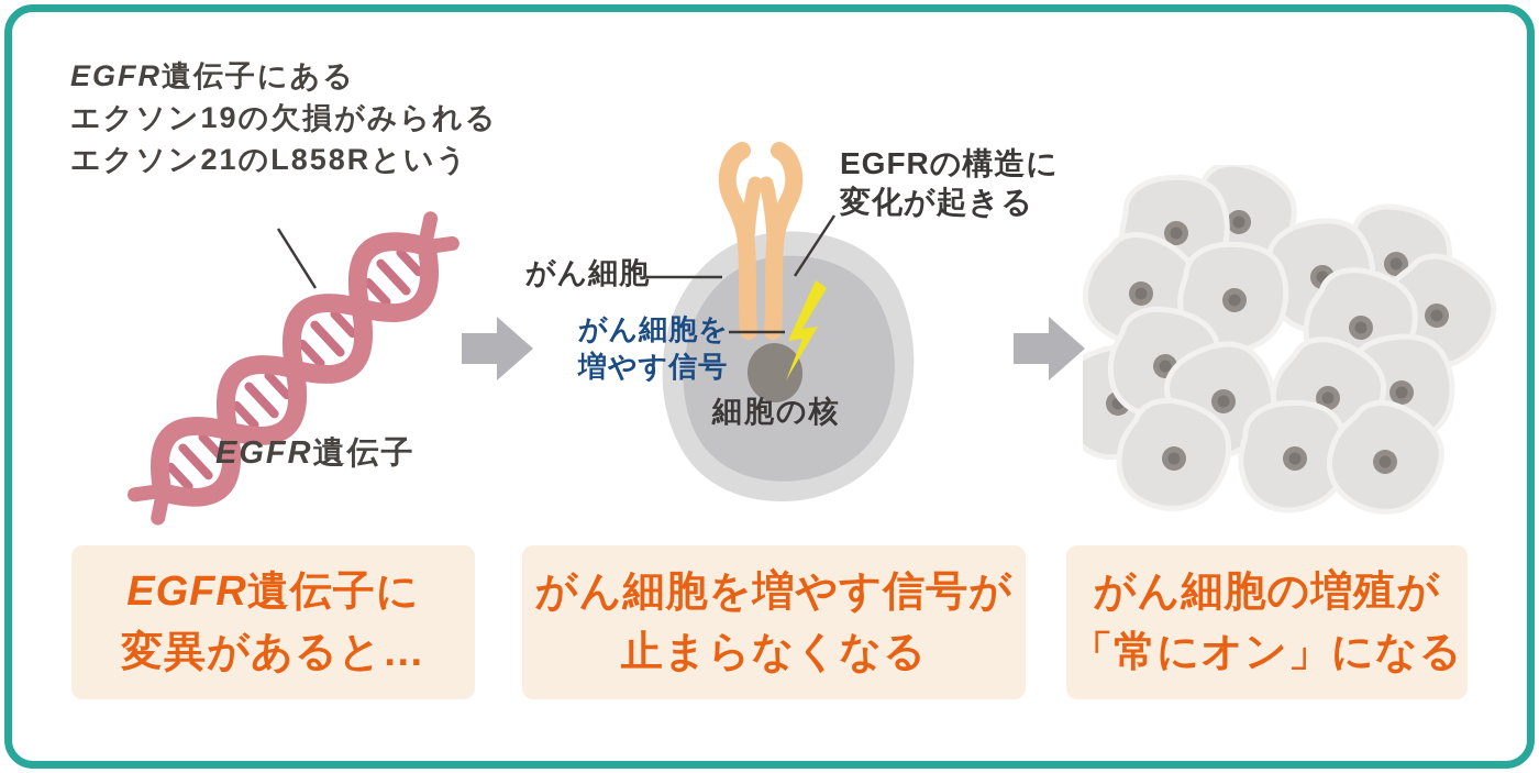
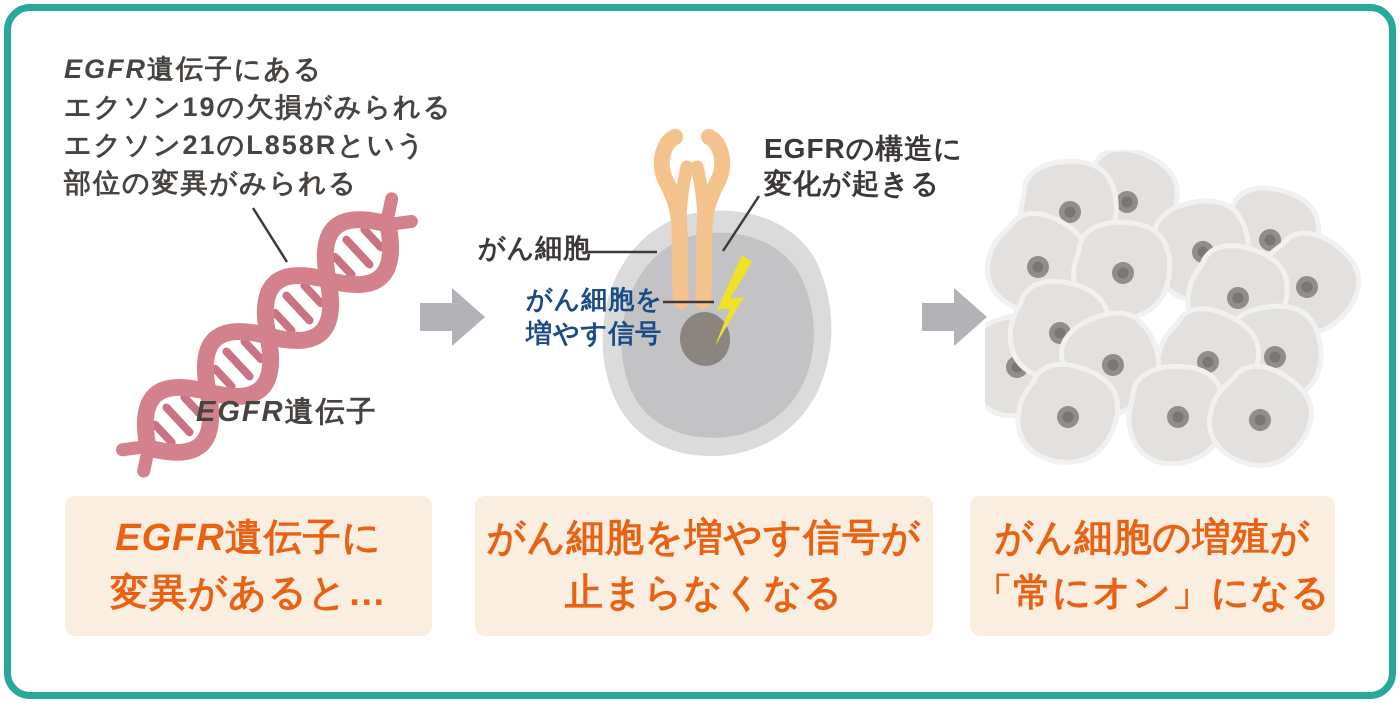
  EGFR遺伝子にある
  エクソン19の欠損がみられる
  エクソン21のL858Rという
+ 部位の変異がみられる
  EGFR遺伝子
  がん細胞
  がん細胞を
  増やす信号
  EGFRの構造に
  変化が起きる
- 細胞の核
  EGFR遺伝子に
  変異があると…
  がん細胞を増やす信号が
  止まらなくなる
  がん細胞の増殖が
  「常にオン」になる
